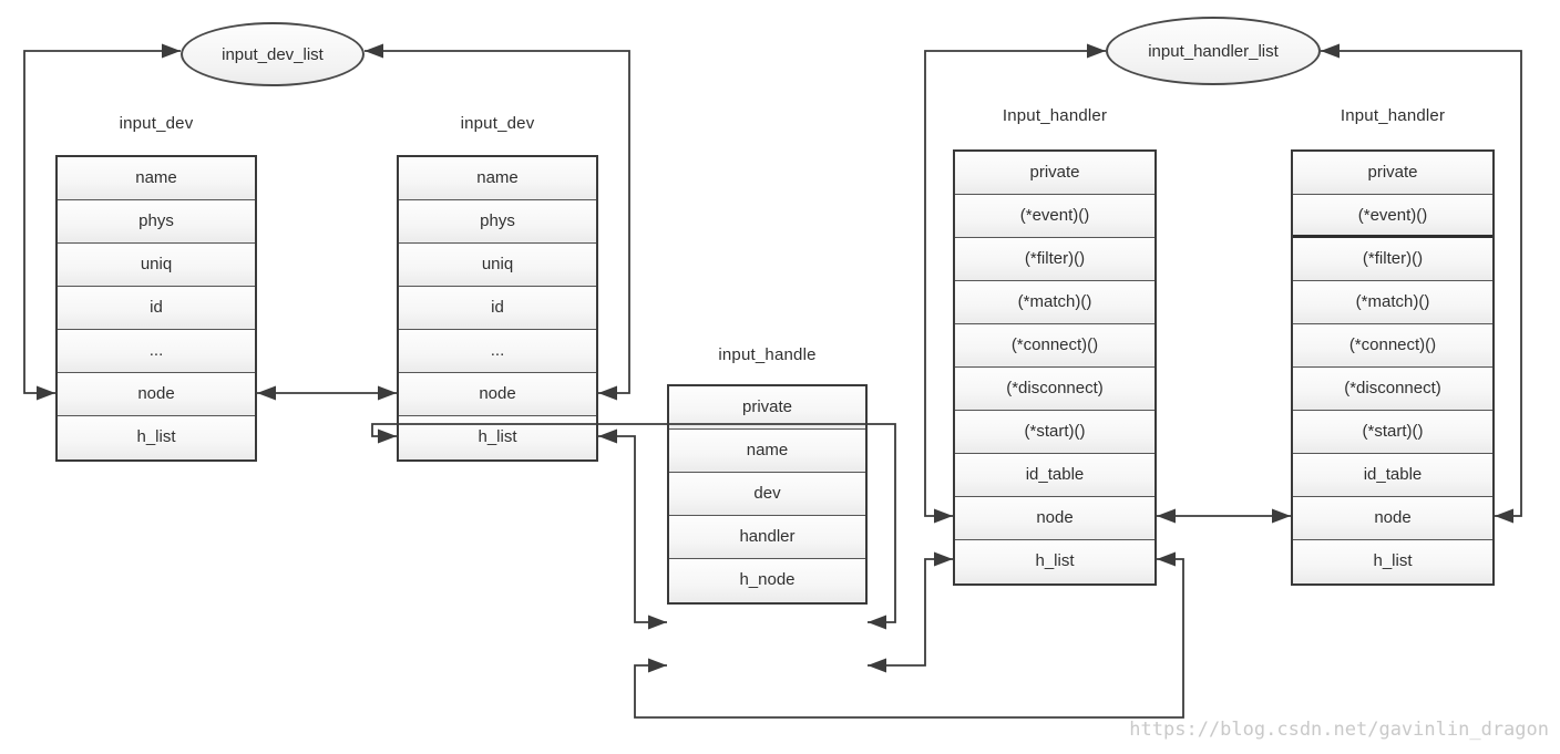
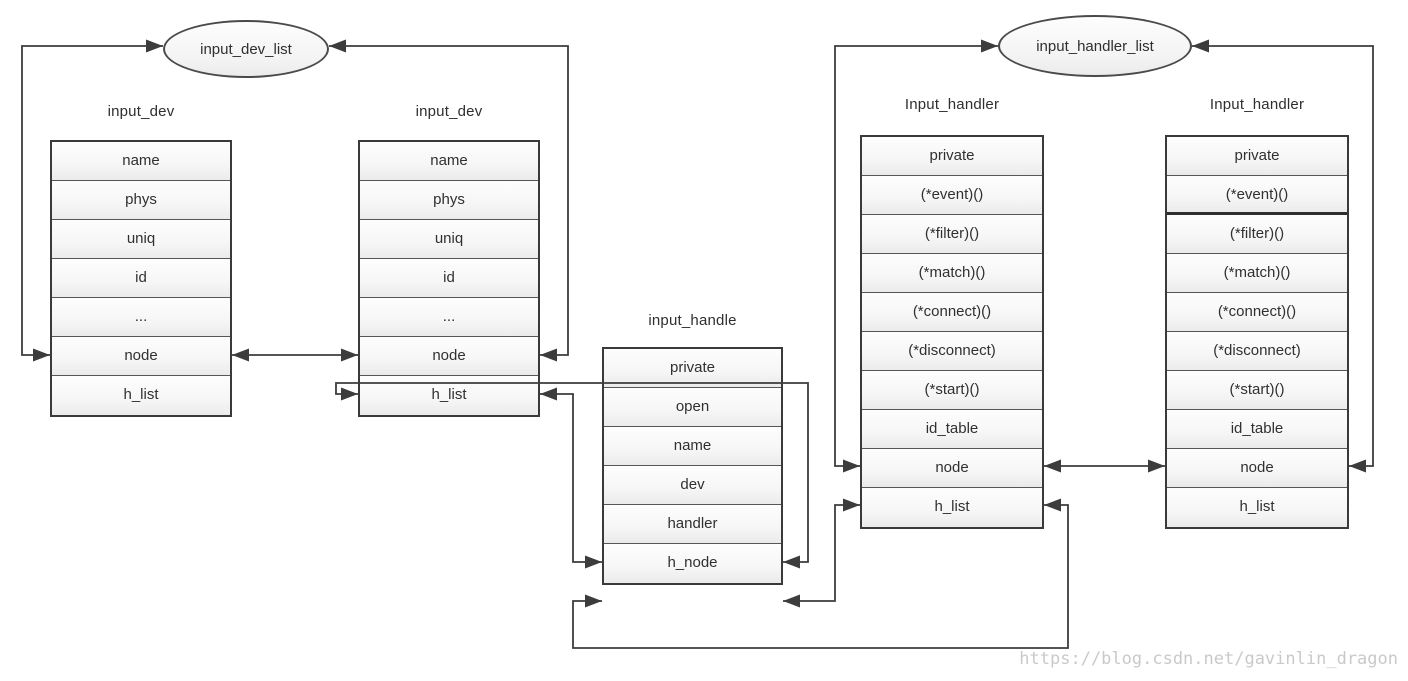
  input_dev
  name
  phys
  uniq
  id
  ...
  node
  h_list
  input_dev
  name
  phys
  uniq
  id
  ...
  node
  h_list
  input_handle
  private
+ open
  name
  dev
  handler
  h_node
  Input_handler
  private
  (*event)()
  (*filter)()
  (*match)()
  (*connect)()
  (*disconnect)
  (*start)()
  id_table
  node
  h_list
  Input_handler
  private
  (*event)()
  (*filter)()
  (*match)()
  (*connect)()
  (*disconnect)
  (*start)()
  id_table
  node
  h_list
  input_dev_list
  input_handler_list
  https://blog.csdn.net/gavinlin_dragon
